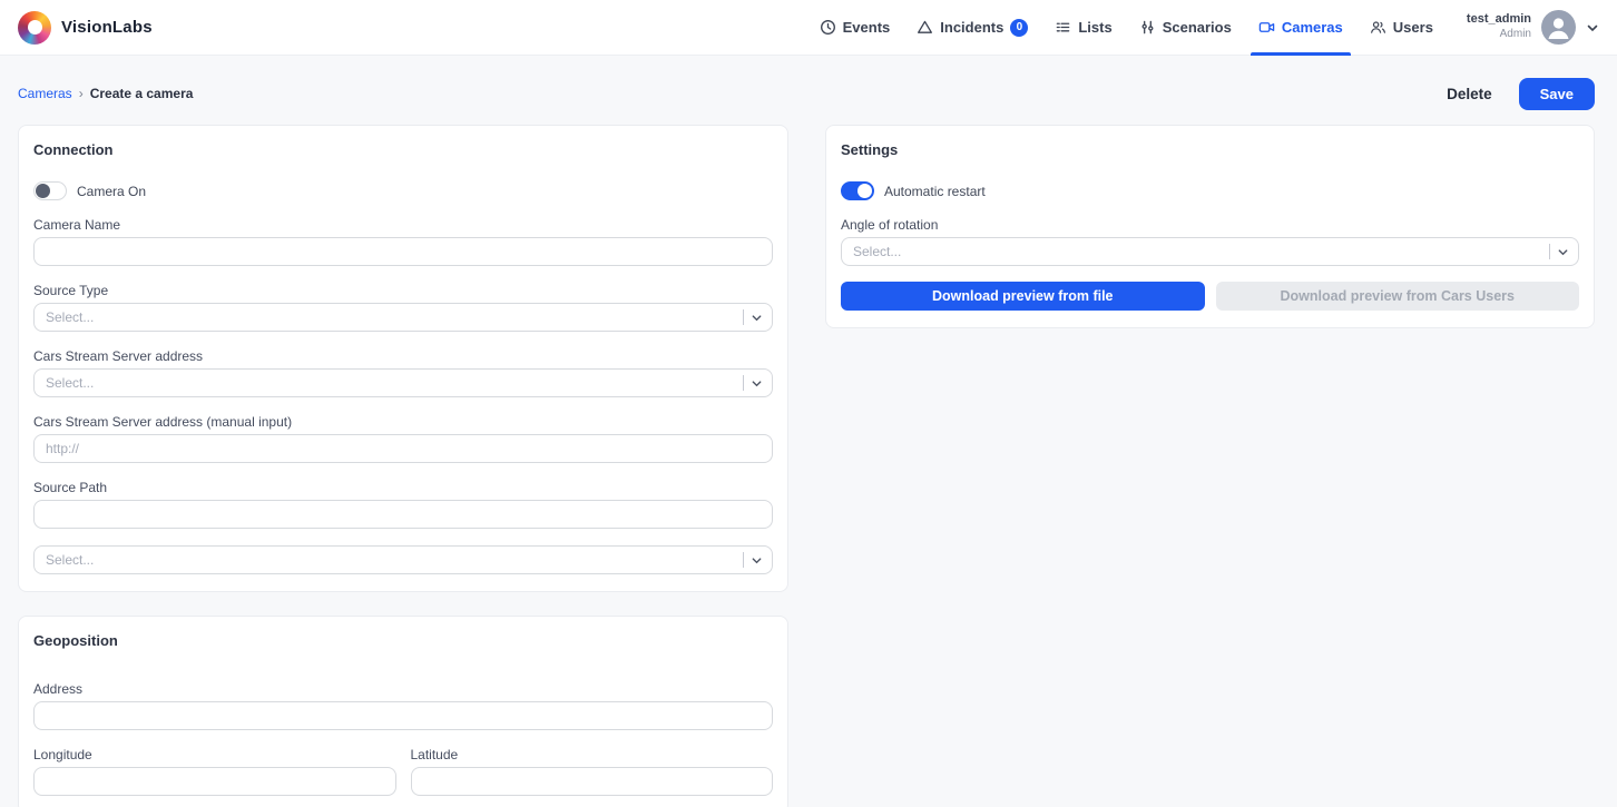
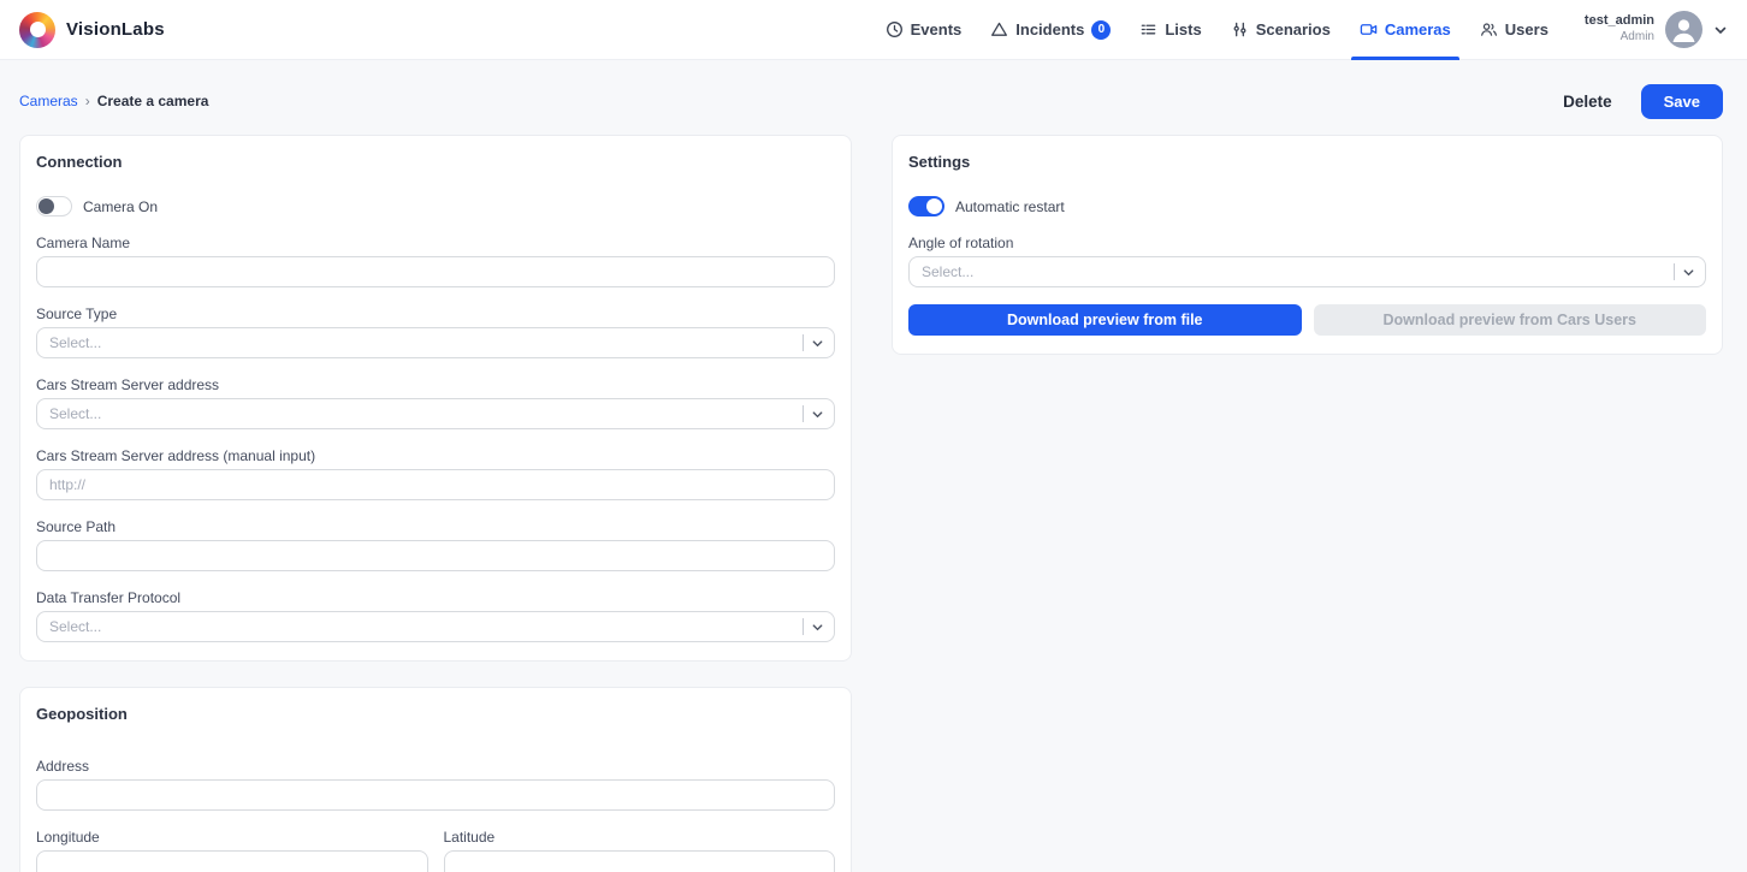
  VisionLabs
  Events
  Incidents
  0
  Lists
  Scenarios
  Cameras
  Users
  test_admin
  Admin
  Cameras
  ›
  Create a camera
  Delete
  Save
  Connection
  Camera On
  Camera Name
  Source Type
  Select...
  Cars Stream Server address
  Select...
  Cars Stream Server address (manual input)
  http://
  Source Path
+ Data Transfer Protocol
  Select...
  Geoposition
  Address
  Longitude
  Latitude
  Settings
  Automatic restart
  Angle of rotation
  Select...
  Download preview from file
  Download preview from Cars Users
